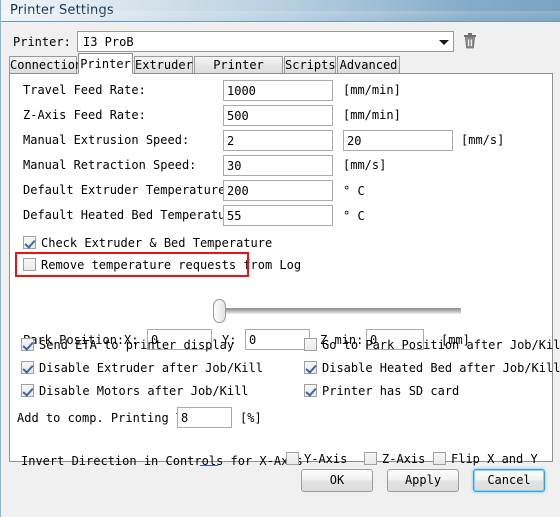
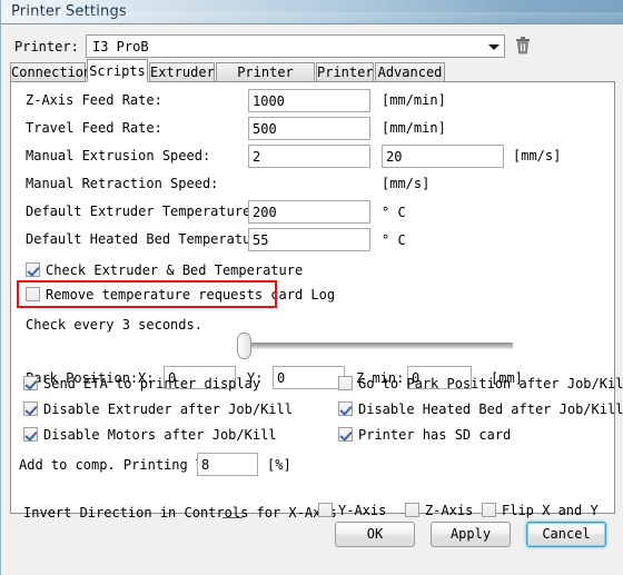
  Printer:
  I3 ProB
  Connectio
- Printer
+ Scripts
  Extruder
- Scripts
+ Printer
  Advanced
- Travel Feed Rate:
+ Z-Axis Feed Rate:
  1000
  [mm/min]
- Z-Axis Feed Rate:
+ Travel Feed Rate:
  500
  [mm/min]
  Manual Extrusion Speed:
  2
  20
  [mm/s]
  Manual Retraction Speed:
- 30
  [mm/s]
  Default Extruder Temperature
  200
  ° C
  Default Heated Bed Temperatu
  55
  ° C
  Check Extruder & Bed Temperature
- Remove temperature requests from Log
+ Remove temperature requests card Log
+ Check every 3 seconds.
  rk Position:
  X:
  0
  Y:
  0
  Z min:
  0
  [mm]
  Send ETA to printer display
  Go to Park Position after Job/Kil
  Disable Extruder after Job/Kill
  Disable Heated Bed after Job/Kill
  Disable Motors after Job/Kill
  Printer has SD card
  Add to comp. Printing
  8
  [%]
  Invert Direction in Controls for X-Axs
  Y-Axis
  Z-Axis
  Flip X and Y
  OK
  Apply
  Cancel
